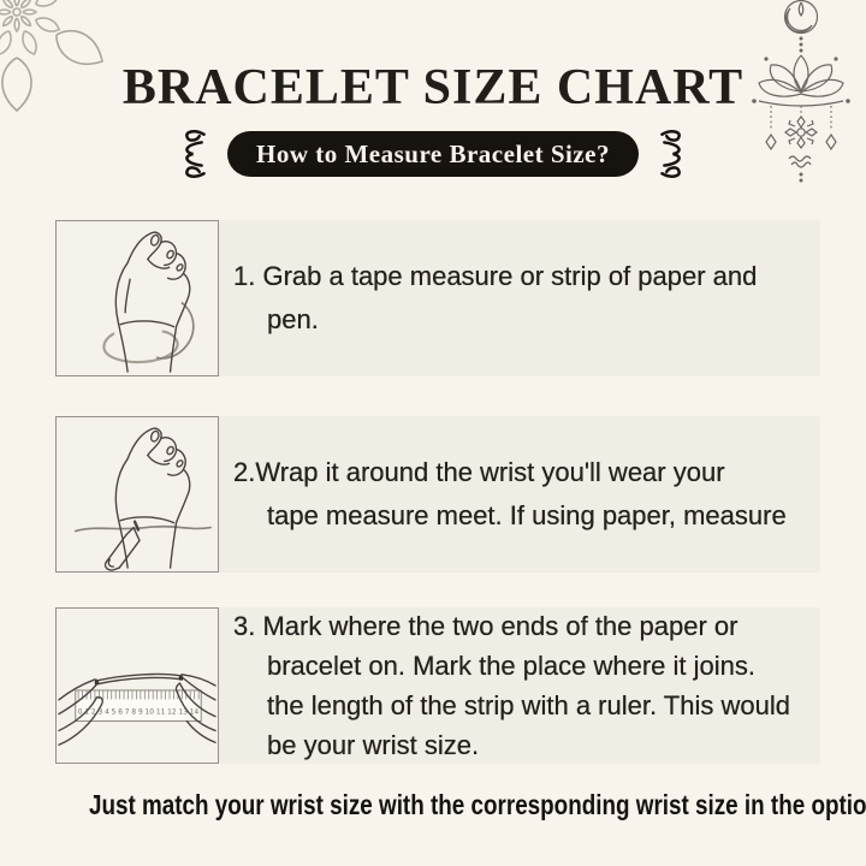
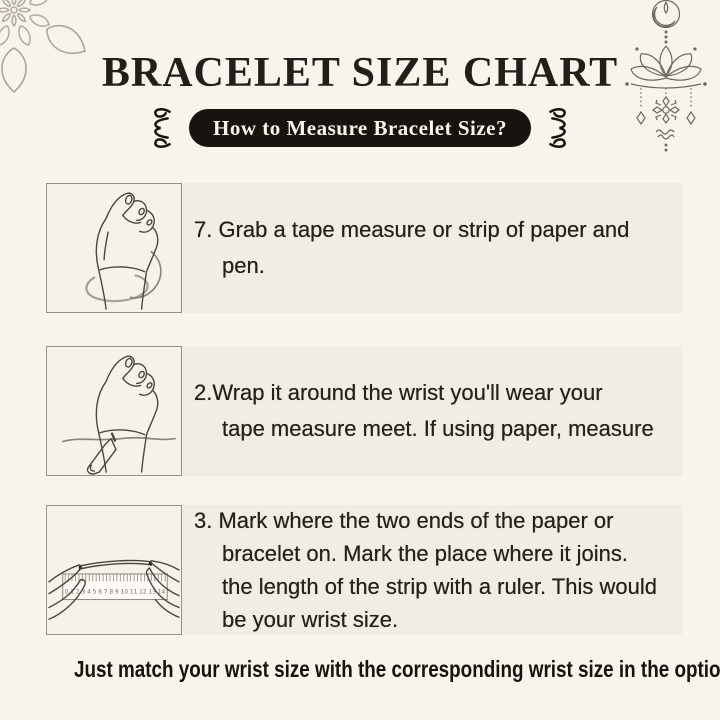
  BRACELET SIZE CHART
  How to Measure Bracelet Size?
- 1. Grab a tape measure or strip of paper and
+ 7. Grab a tape measure or strip of paper and
  pen.
  2.Wrap it around the wrist you'll wear your
  tape measure meet. If using paper, measure
  3. Mark where the two ends of the paper or
  bracelet on. Mark the place where it joins.
  the length of the strip with a ruler. This would
  be your wrist size.
  Just match your wrist size with the corresponding wrist size in the optio
